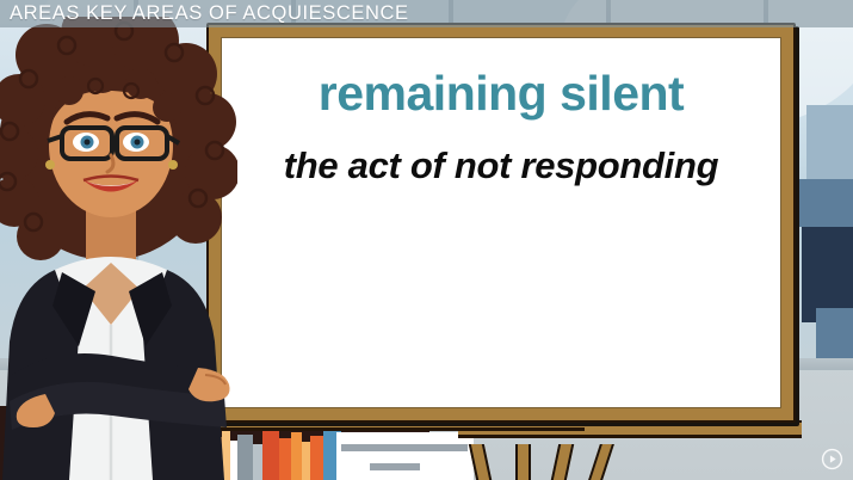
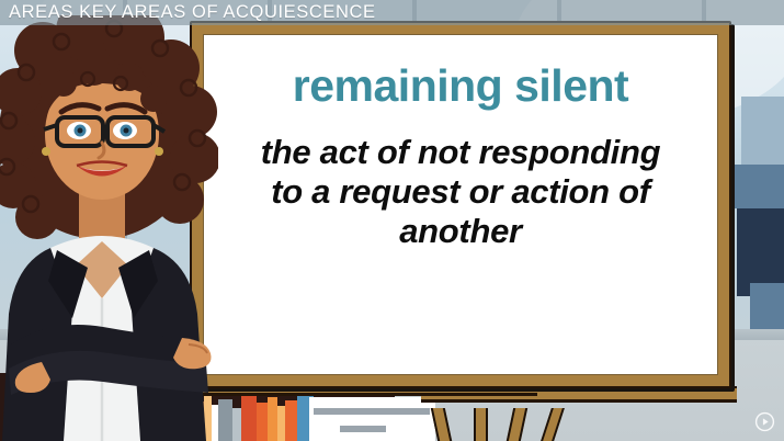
  remaining silent
  the act of not responding
+ to a request or action of
+ another
  AREAS KEY AREAS OF ACQUIESCENCE
